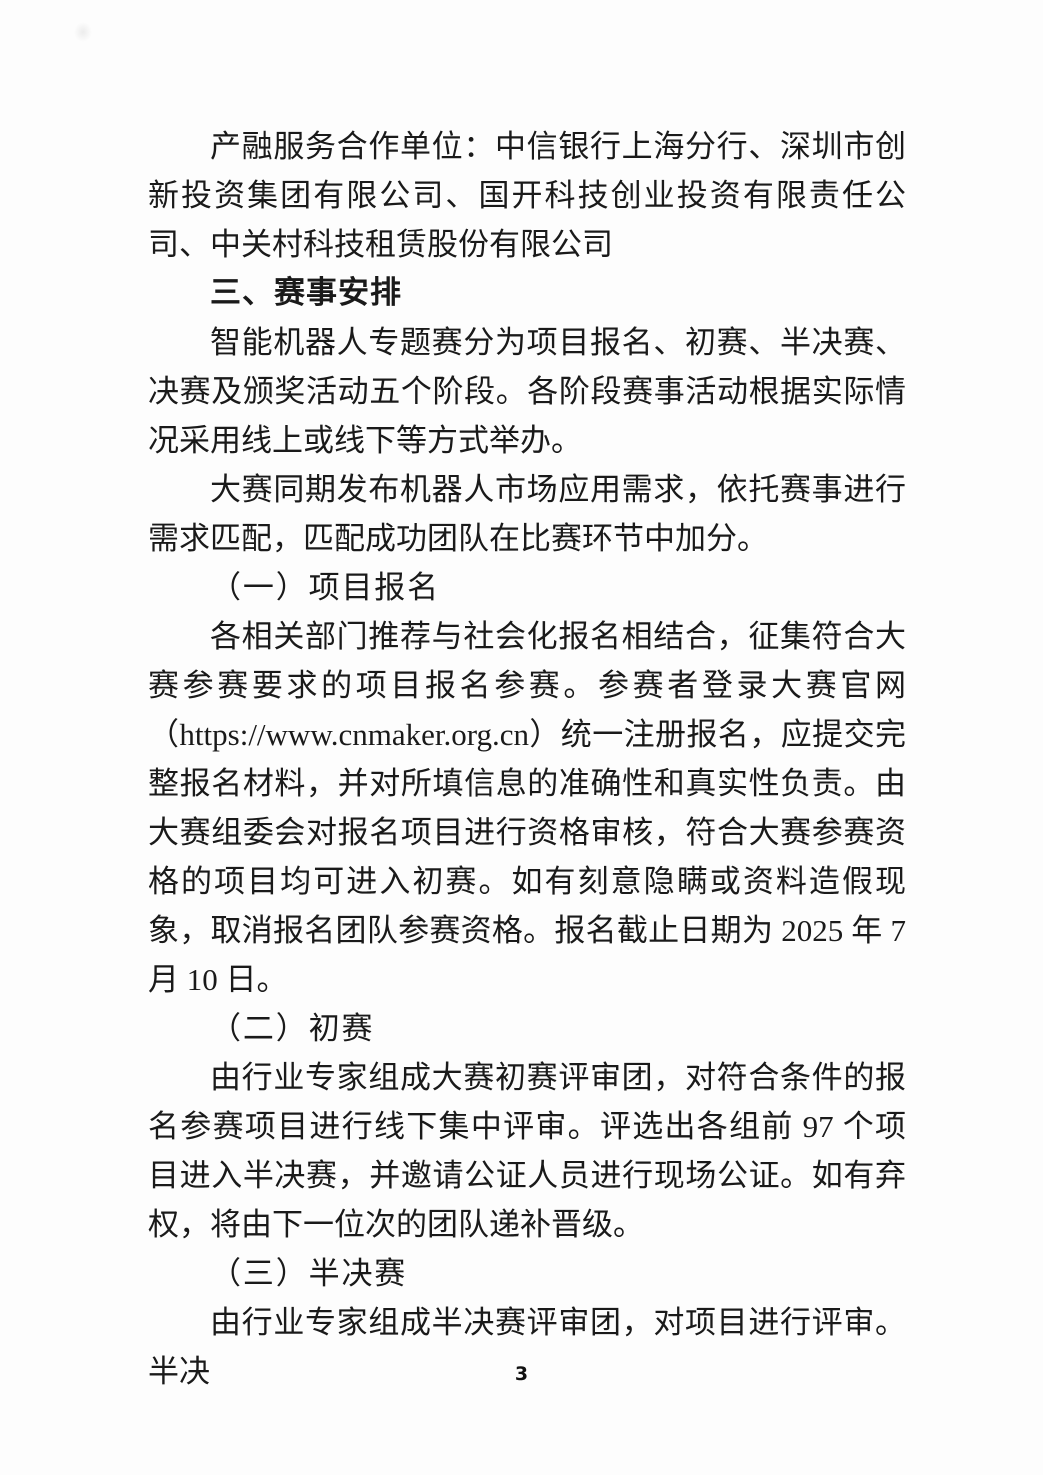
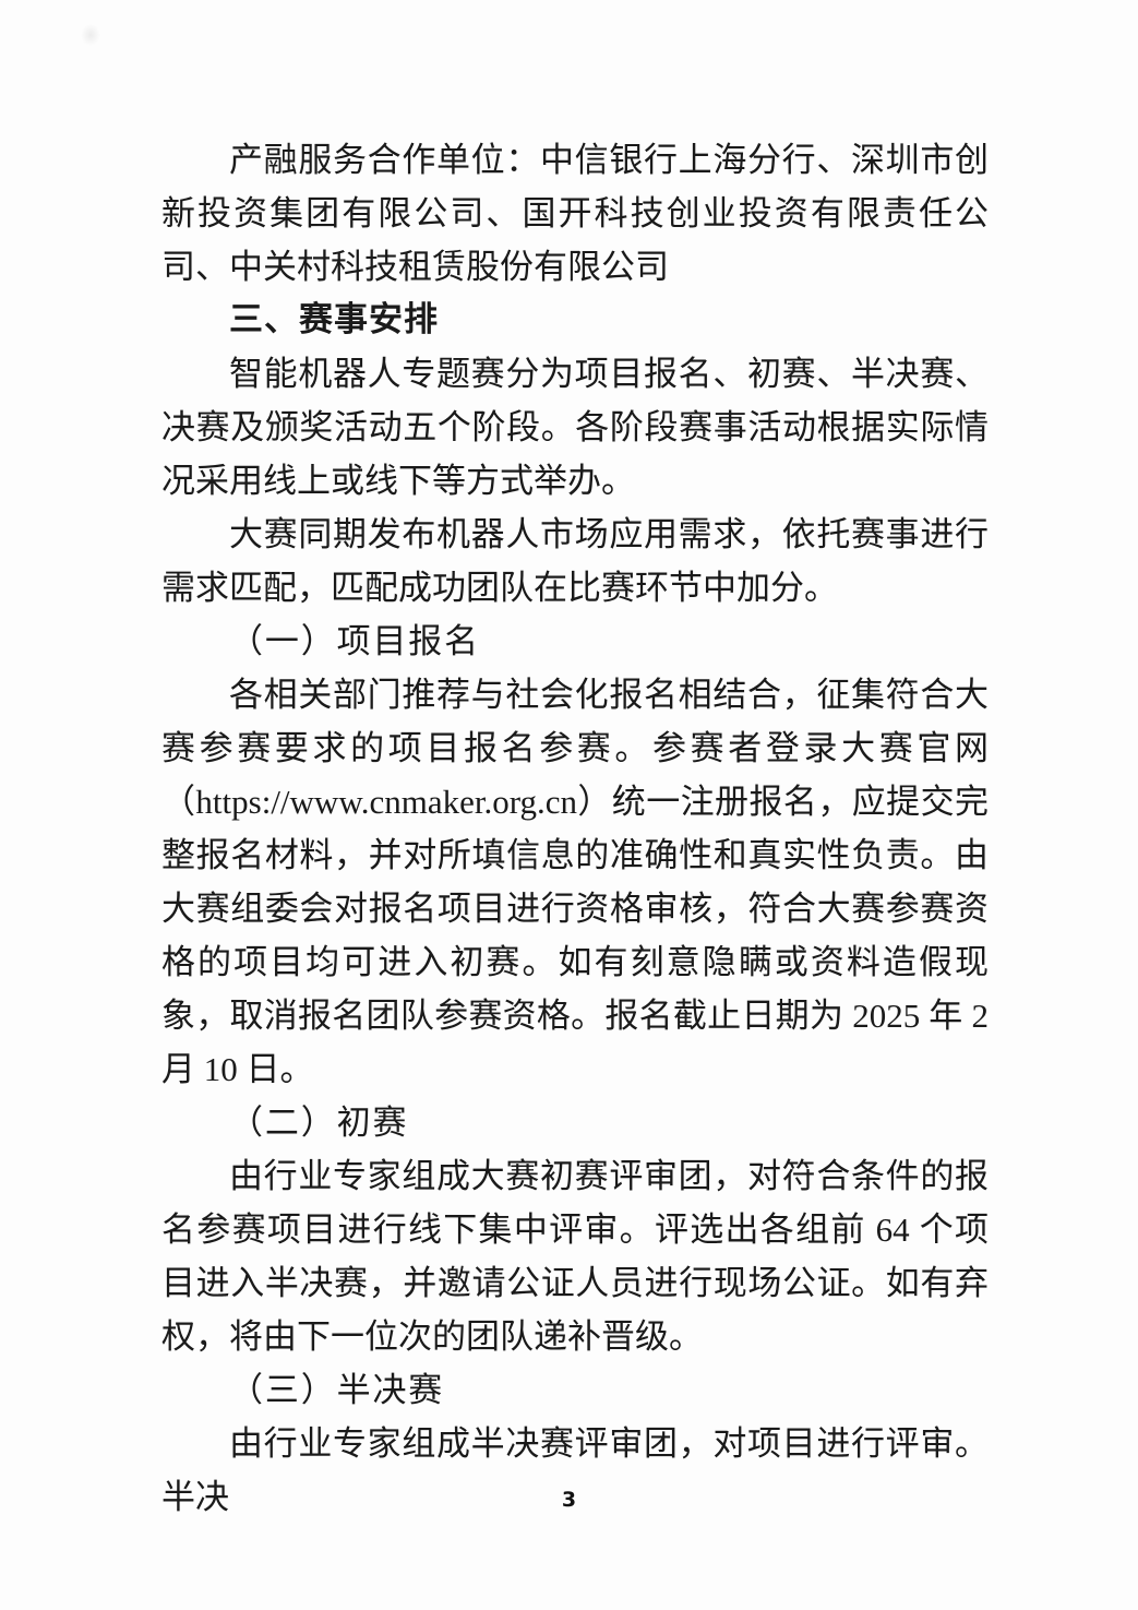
  产融服务合作单位：中信银行上海分行、深圳市创新投资集团有限公司、国开科技创业投资有限责任公司、中关村科技租赁股份有限公司
  三、赛事安排
  智能机器人专题赛分为项目报名、初赛、半决赛、决赛及颁奖活动五个阶段。各阶段赛事活动根据实际情况采用线上或线下等方式举办。
  大赛同期发布机器人市场应用需求，依托赛事进行需求匹配，匹配成功团队在比赛环节中加分。
  （一）项目报名
- 各相关部门推荐与社会化报名相结合，征集符合大赛参赛要求的项目报名参赛。参赛者登录大赛官网（https://www.cnmaker.org.cn）统一注册报名，应提交完整报名材料，并对所填信息的准确性和真实性负责。由大赛组委会对报名项目进行资格审核，符合大赛参赛资格的项目均可进入初赛。如有刻意隐瞒或资料造假现象，取消报名团队参赛资格。报名截止日期为 2025 年 7 月 10 日。
+ 各相关部门推荐与社会化报名相结合，征集符合大赛参赛要求的项目报名参赛。参赛者登录大赛官网（https://www.cnmaker.org.cn）统一注册报名，应提交完整报名材料，并对所填信息的准确性和真实性负责。由大赛组委会对报名项目进行资格审核，符合大赛参赛资格的项目均可进入初赛。如有刻意隐瞒或资料造假现象，取消报名团队参赛资格。报名截止日期为 2025 年 2 月 10 日。
  （二）初赛
- 由行业专家组成大赛初赛评审团，对符合条件的报名参赛项目进行线下集中评审。评选出各组前 97 个项目进入半决赛，并邀请公证人员进行现场公证。如有弃权，将由下一位次的团队递补晋级。
+ 由行业专家组成大赛初赛评审团，对符合条件的报名参赛项目进行线下集中评审。评选出各组前 64 个项目进入半决赛，并邀请公证人员进行现场公证。如有弃权，将由下一位次的团队递补晋级。
  （三）半决赛
  由行业专家组成半决赛评审团，对项目进行评审。半决
  3
